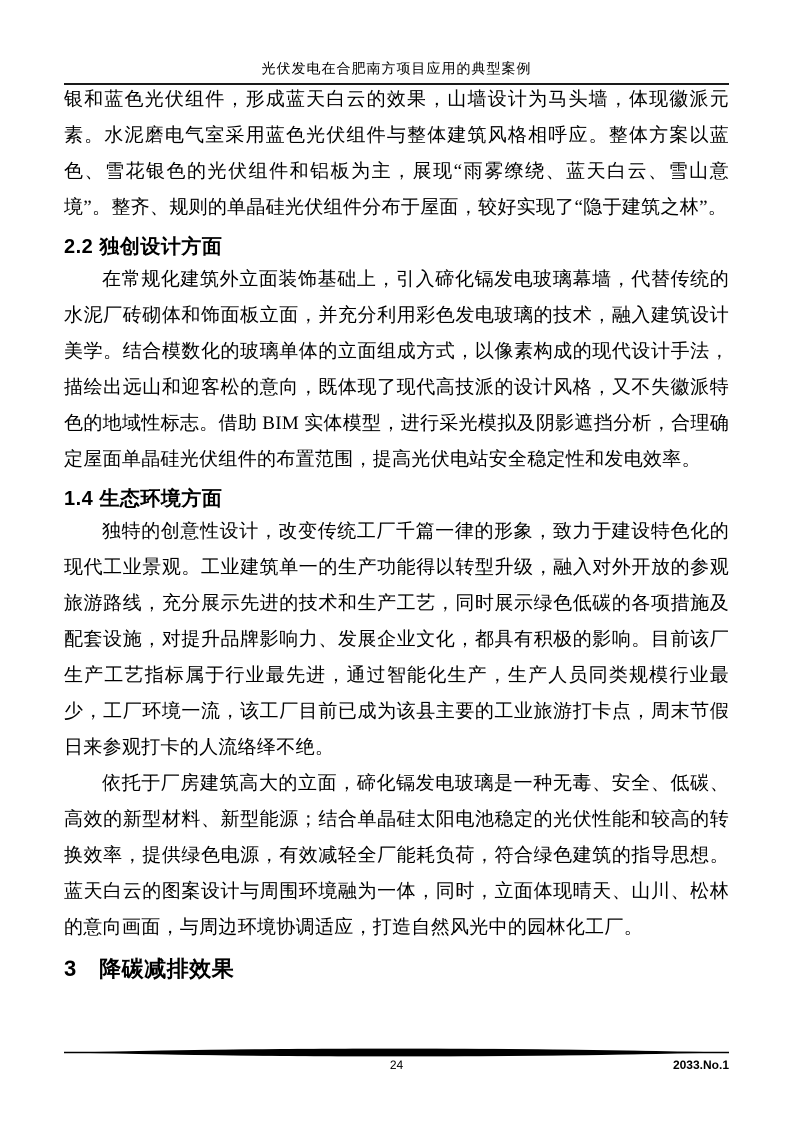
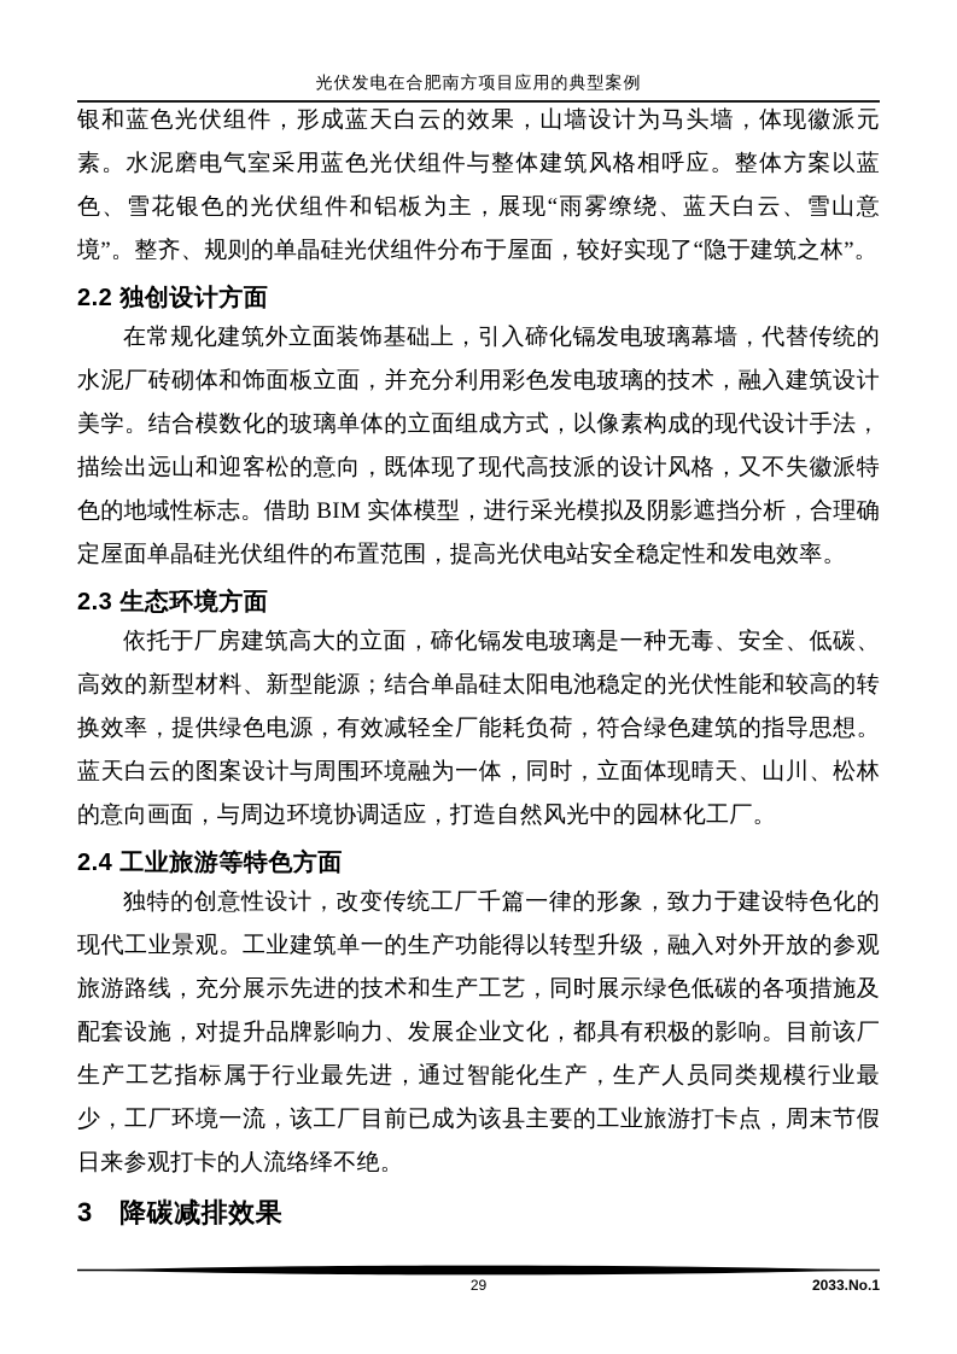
  光伏发电在合肥南方项目应用的典型案例
  银和蓝色光伏组件，形成蓝天白云的效果，山墙设计为马头墙，体现徽派元素。水泥磨电气室采用蓝色光伏组件与整体建筑风格相呼应。整体方案以蓝色、雪花银色的光伏组件和铝板为主，展现“雨雾缭绕、蓝天白云、雪山意境”。整齐、规则的单晶硅光伏组件分布于屋面，较好实现了“隐于建筑之林”。
  2.2 独创设计方面
  在常规化建筑外立面装饰基础上，引入碲化镉发电玻璃幕墙，代替传统的水泥厂砖砌体和饰面板立面，并充分利用彩色发电玻璃的技术，融入建筑设计美学。结合模数化的玻璃单体的立面组成方式，以像素构成的现代设计手法，描绘出远山和迎客松的意向，既体现了现代高技派的设计风格，又不失徽派特色的地域性标志。借助 BIM 实体模型，进行采光模拟及阴影遮挡分析，合理确定屋面单晶硅光伏组件的布置范围，提高光伏电站安全稳定性和发电效率。
- 1.4 生态环境方面
+ 2.3 生态环境方面
- 独特的创意性设计，改变传统工厂千篇一律的形象，致力于建设特色化的现代工业景观。工业建筑单一的生产功能得以转型升级，融入对外开放的参观旅游路线，充分展示先进的技术和生产工艺，同时展示绿色低碳的各项措施及配套设施，对提升品牌影响力、发展企业文化，都具有积极的影响。目前该厂生产工艺指标属于行业最先进，通过智能化生产，生产人员同类规模行业最少，工厂环境一流，该工厂目前已成为该县主要的工业旅游打卡点，周末节假日来参观打卡的人流络绎不绝。
+ 依托于厂房建筑高大的立面，碲化镉发电玻璃是一种无毒、安全、低碳、高效的新型材料、新型能源；结合单晶硅太阳电池稳定的光伏性能和较高的转换效率，提供绿色电源，有效减轻全厂能耗负荷，符合绿色建筑的指导思想。蓝天白云的图案设计与周围环境融为一体，同时，立面体现晴天、山川、松林的意向画面，与周边环境协调适应，打造自然风光中的园林化工厂。
+ 2.4 工业旅游等特色方面
- 依托于厂房建筑高大的立面，碲化镉发电玻璃是一种无毒、安全、低碳、高效的新型材料、新型能源；结合单晶硅太阳电池稳定的光伏性能和较高的转换效率，提供绿色电源，有效减轻全厂能耗负荷，符合绿色建筑的指导思想。蓝天白云的图案设计与周围环境融为一体，同时，立面体现晴天、山川、松林的意向画面，与周边环境协调适应，打造自然风光中的园林化工厂。
+ 独特的创意性设计，改变传统工厂千篇一律的形象，致力于建设特色化的现代工业景观。工业建筑单一的生产功能得以转型升级，融入对外开放的参观旅游路线，充分展示先进的技术和生产工艺，同时展示绿色低碳的各项措施及配套设施，对提升品牌影响力、发展企业文化，都具有积极的影响。目前该厂生产工艺指标属于行业最先进，通过智能化生产，生产人员同类规模行业最少，工厂环境一流，该工厂目前已成为该县主要的工业旅游打卡点，周末节假日来参观打卡的人流络绎不绝。
  3 降碳减排效果
- 24
+ 29
  2033.No.1
